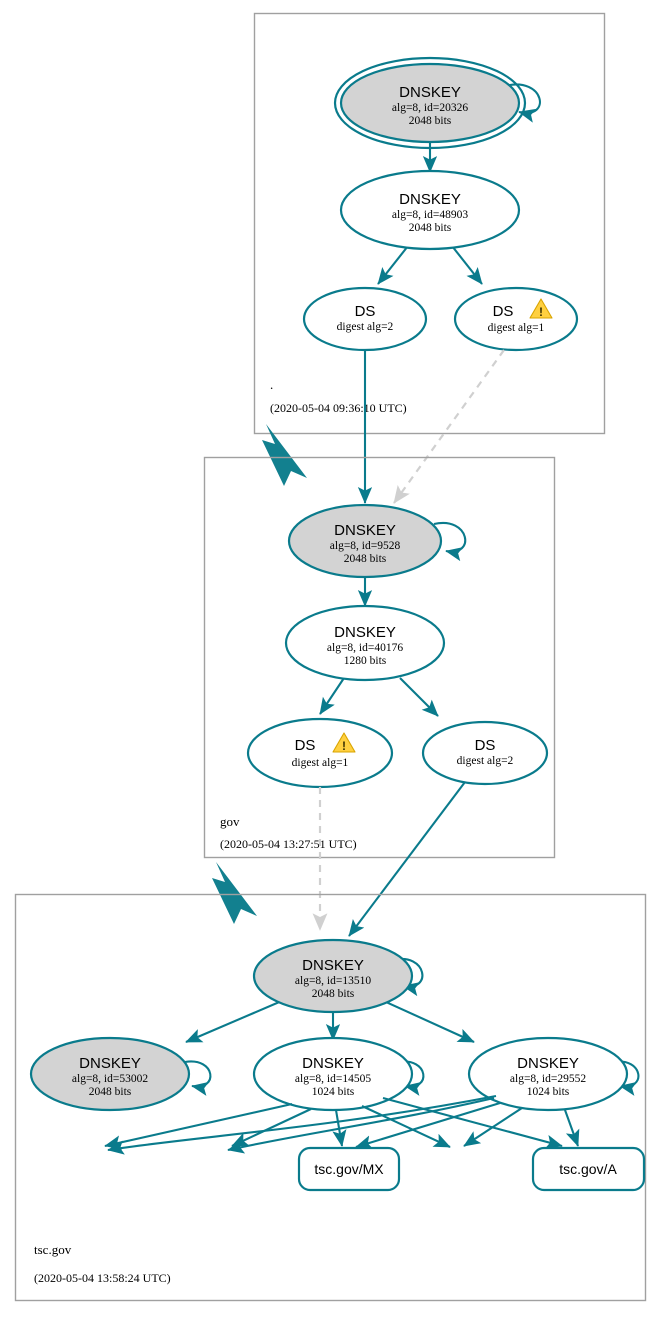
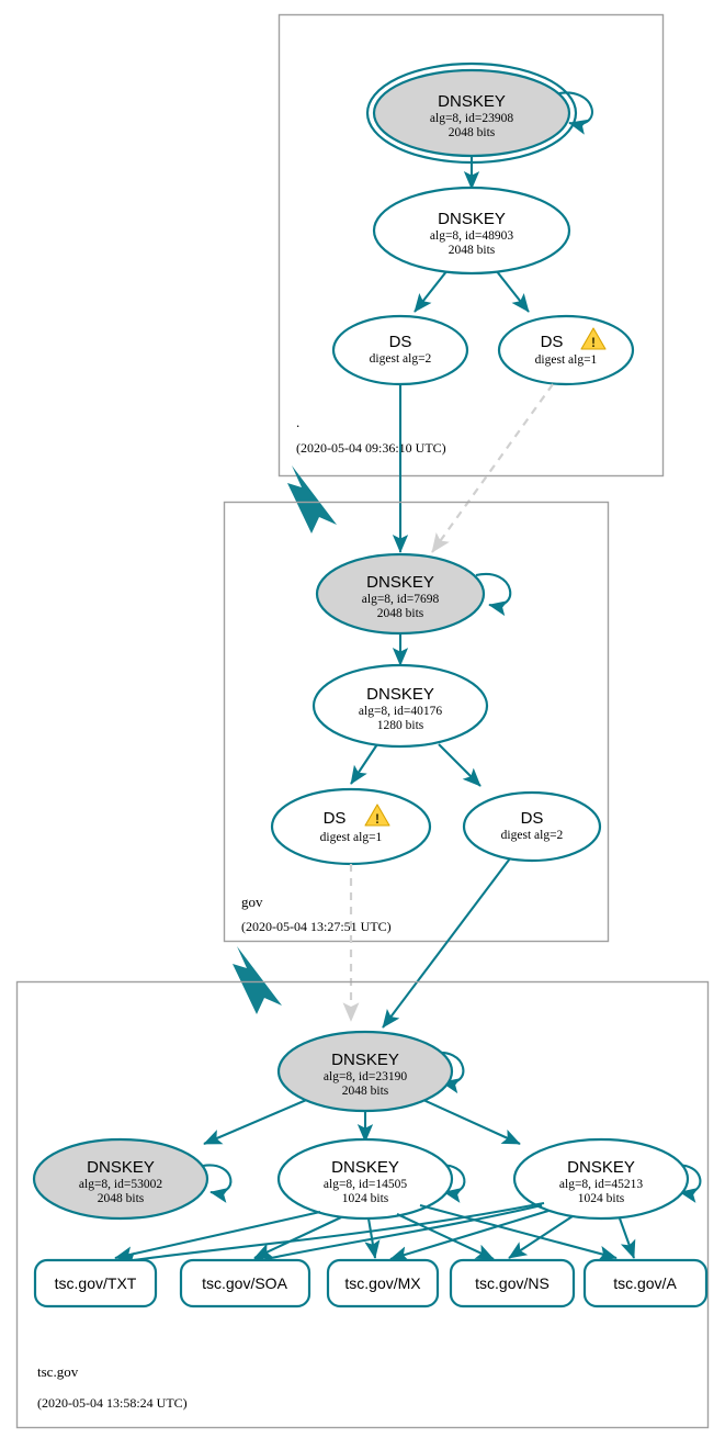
  DNSKEY
- alg=8, id=20326
+ alg=8, id=23908
  2048 bits
  DNSKEY
  alg=8, id=48903
  2048 bits
  DS
  digest alg=2
  DS
  !
  digest alg=1
  .
  (2020-05-04 09:36:10 UTC)
  DNSKEY
- alg=8, id=9528
+ alg=8, id=7698
  2048 bits
  DNSKEY
  alg=8, id=40176
  1280 bits
  DS
  !
  digest alg=1
  DS
  digest alg=2
  gov
  (2020-05-04 13:27:51 UTC)
  DNSKEY
- alg=8, id=13510
+ alg=8, id=23190
  2048 bits
  DNSKEY
  alg=8, id=53002
  2048 bits
  DNSKEY
  alg=8, id=14505
  1024 bits
  DNSKEY
- alg=8, id=29552
+ alg=8, id=45213
  1024 bits
+ tsc.gov/TXT
+ tsc.gov/SOA
  tsc.gov/MX
+ tsc.gov/NS
  tsc.gov/A
  tsc.gov
  (2020-05-04 13:58:24 UTC)
